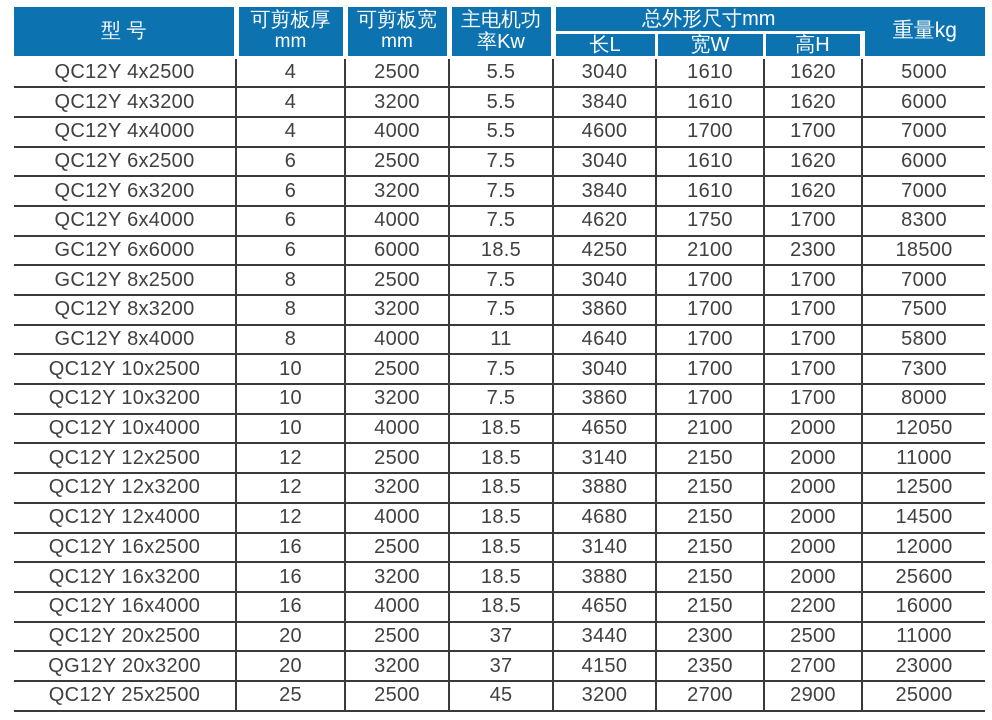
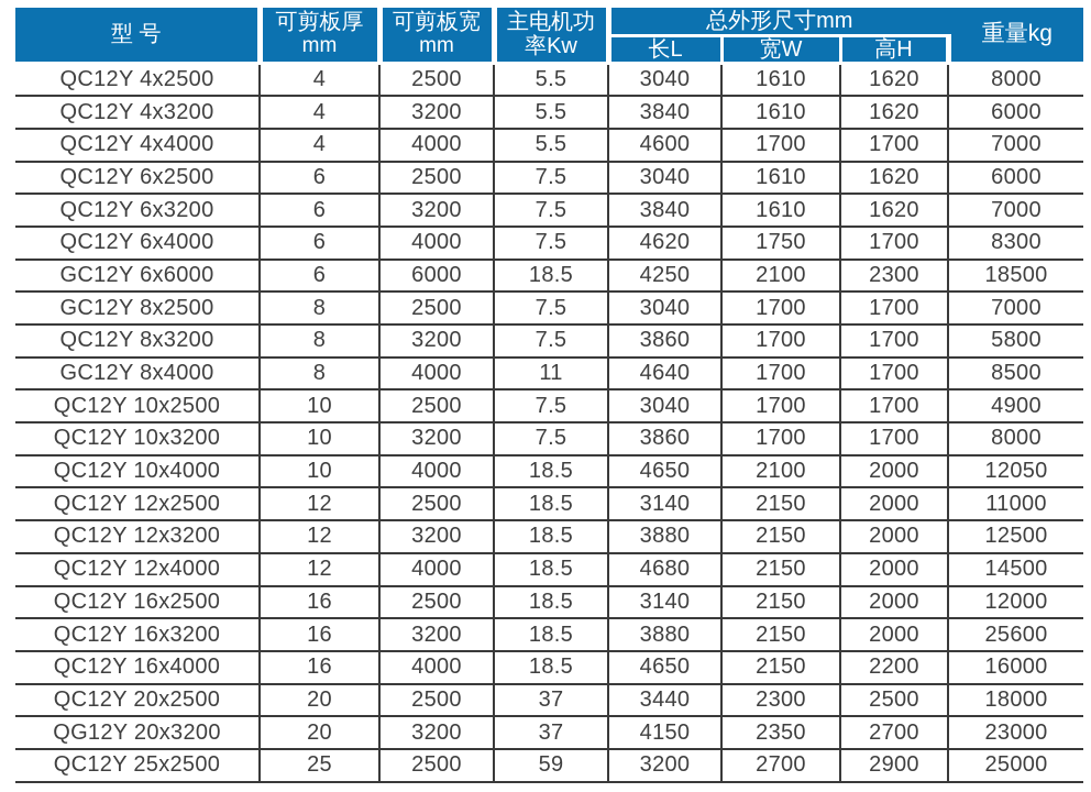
  型 号	可剪板厚 mm	可剪板宽 mm	主电机功 率Kw	总外形尺寸mm	重量kg
  长L	宽W	高H
- QC12Y 4x2500	4	2500	5.5	3040	1610	1620	5000
+ QC12Y 4x2500	4	2500	5.5	3040	1610	1620	8000
  QC12Y 4x3200	4	3200	5.5	3840	1610	1620	6000
  QC12Y 4x4000	4	4000	5.5	4600	1700	1700	7000
  QC12Y 6x2500	6	2500	7.5	3040	1610	1620	6000
  QC12Y 6x3200	6	3200	7.5	3840	1610	1620	7000
  QC12Y 6x4000	6	4000	7.5	4620	1750	1700	8300
  GC12Y 6x6000	6	6000	18.5	4250	2100	2300	18500
  GC12Y 8x2500	8	2500	7.5	3040	1700	1700	7000
- QC12Y 8x3200	8	3200	7.5	3860	1700	1700	7500
+ QC12Y 8x3200	8	3200	7.5	3860	1700	1700	5800
- GC12Y 8x4000	8	4000	11	4640	1700	1700	5800
+ GC12Y 8x4000	8	4000	11	4640	1700	1700	8500
- QC12Y 10x2500	10	2500	7.5	3040	1700	1700	7300
+ QC12Y 10x2500	10	2500	7.5	3040	1700	1700	4900
  QC12Y 10x3200	10	3200	7.5	3860	1700	1700	8000
  QC12Y 10x4000	10	4000	18.5	4650	2100	2000	12050
  QC12Y 12x2500	12	2500	18.5	3140	2150	2000	11000
  QC12Y 12x3200	12	3200	18.5	3880	2150	2000	12500
  QC12Y 12x4000	12	4000	18.5	4680	2150	2000	14500
  QC12Y 16x2500	16	2500	18.5	3140	2150	2000	12000
  QC12Y 16x3200	16	3200	18.5	3880	2150	2000	25600
  QC12Y 16x4000	16	4000	18.5	4650	2150	2200	16000
- QC12Y 20x2500	20	2500	37	3440	2300	2500	11000
+ QC12Y 20x2500	20	2500	37	3440	2300	2500	18000
  QG12Y 20x3200	20	3200	37	4150	2350	2700	23000
- QC12Y 25x2500	25	2500	45	3200	2700	2900	25000
+ QC12Y 25x2500	25	2500	59	3200	2700	2900	25000
